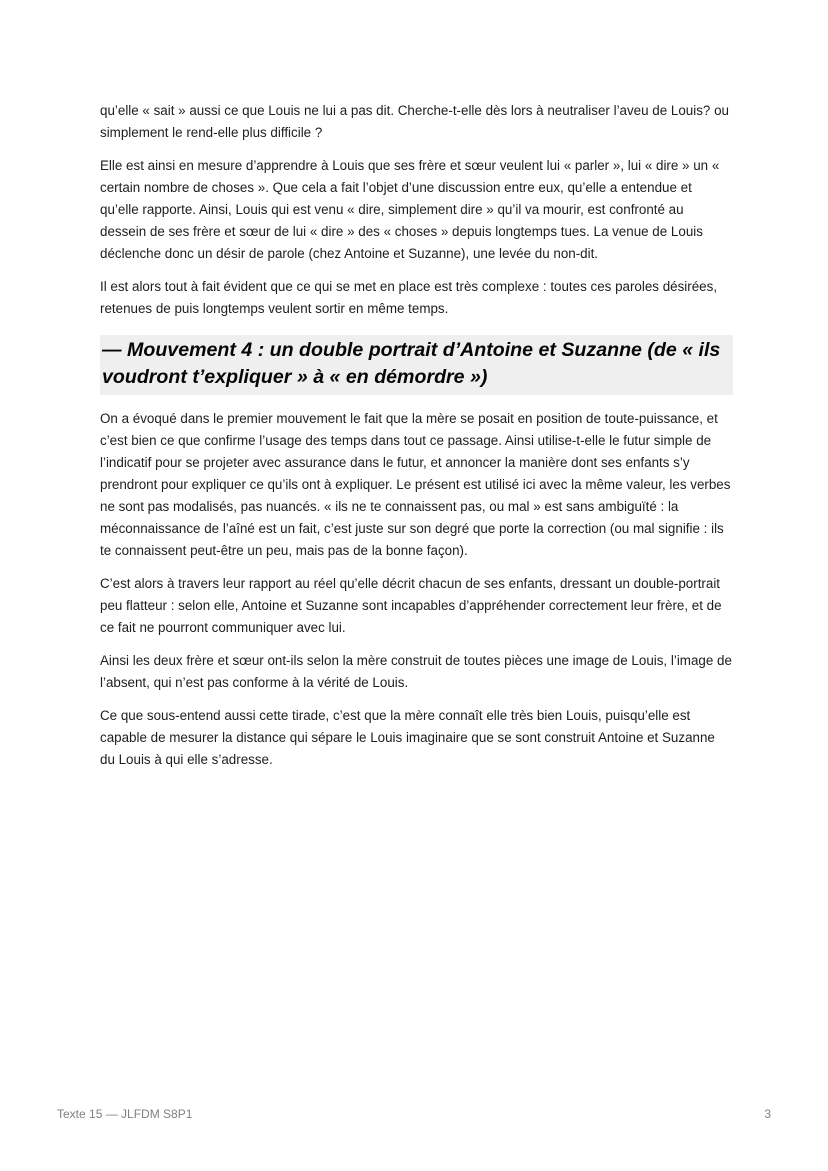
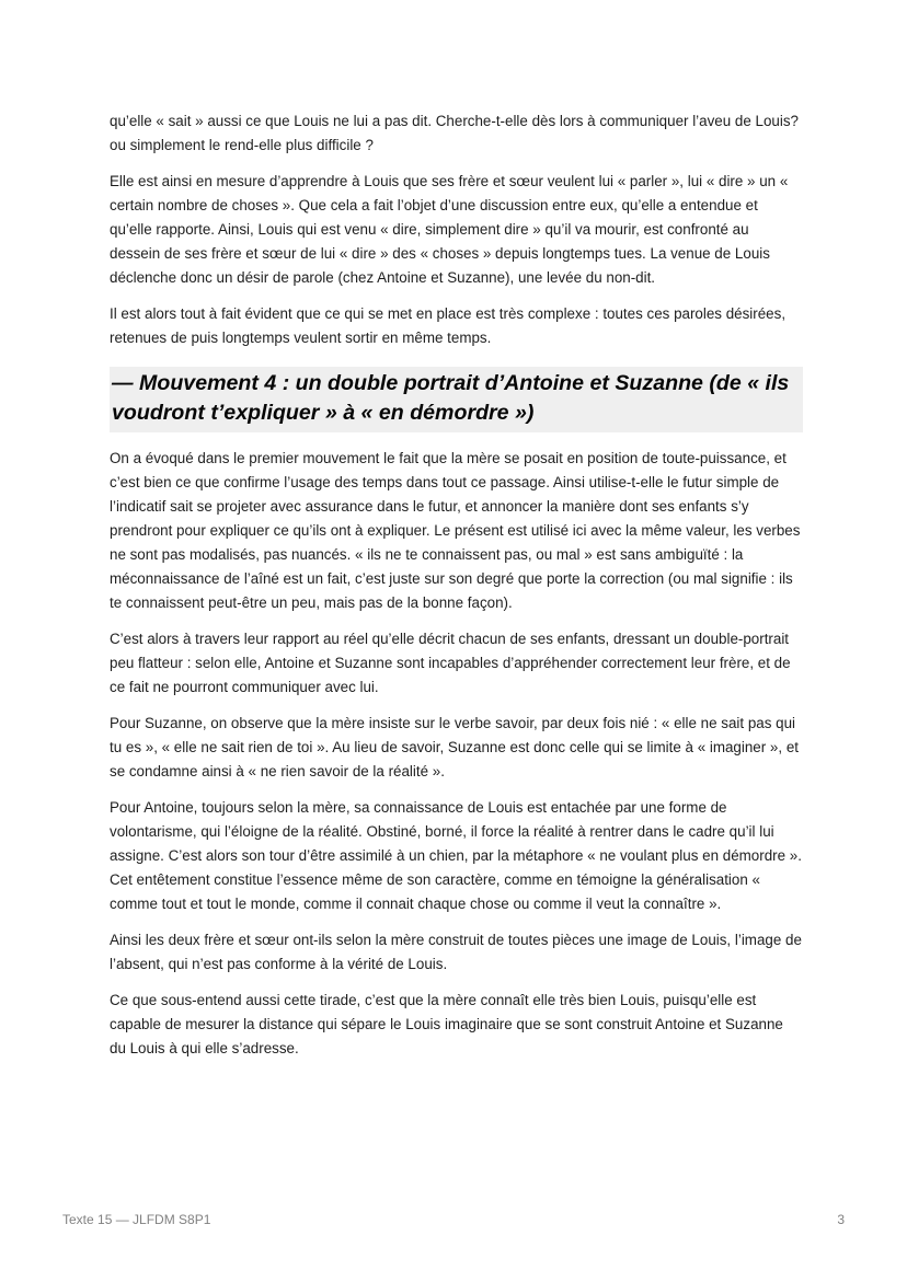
- qu’elle « sait » aussi ce que Louis ne lui a pas dit. Cherche-t-elle dès lors à neutraliser l’aveu de Louis? ou simplement le rend-elle plus difficile ?
+ qu’elle « sait » aussi ce que Louis ne lui a pas dit. Cherche-t-elle dès lors à communiquer l’aveu de Louis? ou simplement le rend-elle plus difficile ?
  Elle est ainsi en mesure d’apprendre à Louis que ses frère et sœur veulent lui « parler », lui « dire » un « certain nombre de choses ». Que cela a fait l’objet d’une discussion entre eux, qu’elle a entendue et qu’elle rapporte. Ainsi, Louis qui est venu « dire, simplement dire » qu’il va mourir, est confronté au dessein de ses frère et sœur de lui « dire » des « choses » depuis longtemps tues. La venue de Louis déclenche donc un désir de parole (chez Antoine et Suzanne), une levée du non-dit.
  Il est alors tout à fait évident que ce qui se met en place est très complexe : toutes ces paroles désirées, retenues de puis longtemps veulent sortir en même temps.
  — Mouvement 4 : un double portrait d’Antoine et Suzanne (de « ils voudront t’expliquer » à « en démordre »)
- On a évoqué dans le premier mouvement le fait que la mère se posait en position de toute-puissance, et c’est bien ce que confirme l’usage des temps dans tout ce passage. Ainsi utilise-t-elle le futur simple de l’indicatif pour se projeter avec assurance dans le futur, et annoncer la manière dont ses enfants s’y prendront pour expliquer ce qu’ils ont à expliquer. Le présent est utilisé ici avec la même valeur, les verbes ne sont pas modalisés, pas nuancés. « ils ne te connaissent pas, ou mal » est sans ambiguïté : la méconnaissance de l’aîné est un fait, c’est juste sur son degré que porte la correction (ou mal signifie : ils te connaissent peut-être un peu, mais pas de la bonne façon).
+ On a évoqué dans le premier mouvement le fait que la mère se posait en position de toute-puissance, et c’est bien ce que confirme l’usage des temps dans tout ce passage. Ainsi utilise-t-elle le futur simple de l’indicatif sait se projeter avec assurance dans le futur, et annoncer la manière dont ses enfants s’y prendront pour expliquer ce qu’ils ont à expliquer. Le présent est utilisé ici avec la même valeur, les verbes ne sont pas modalisés, pas nuancés. « ils ne te connaissent pas, ou mal » est sans ambiguïté : la méconnaissance de l’aîné est un fait, c’est juste sur son degré que porte la correction (ou mal signifie : ils te connaissent peut-être un peu, mais pas de la bonne façon).
  C’est alors à travers leur rapport au réel qu’elle décrit chacun de ses enfants, dressant un double-portrait peu flatteur : selon elle, Antoine et Suzanne sont incapables d’appréhender correctement leur frère, et de ce fait ne pourront communiquer avec lui.
+ Pour Suzanne, on observe que la mère insiste sur le verbe savoir, par deux fois nié : « elle ne sait pas qui tu es », « elle ne sait rien de toi ». Au lieu de savoir, Suzanne est donc celle qui se limite à « imaginer », et se condamne ainsi à « ne rien savoir de la réalité ».
+ Pour Antoine, toujours selon la mère, sa connaissance de Louis est entachée par une forme de volontarisme, qui l’éloigne de la réalité. Obstiné, borné, il force la réalité à rentrer dans le cadre qu’il lui assigne. C’est alors son tour d’être assimilé à un chien, par la métaphore « ne voulant plus en démordre ». Cet entêtement constitue l’essence même de son caractère, comme en témoigne la généralisation « comme tout et tout le monde, comme il connait chaque chose ou comme il veut la connaître ».
  Ainsi les deux frère et sœur ont-ils selon la mère construit de toutes pièces une image de Louis, l’image de l’absent, qui n’est pas conforme à la vérité de Louis.
  Ce que sous-entend aussi cette tirade, c’est que la mère connaît elle très bien Louis, puisqu’elle est capable de mesurer la distance qui sépare le Louis imaginaire que se sont construit Antoine et Suzanne du Louis à qui elle s’adresse.
  Texte 15 — JLFDM S8P1
  3
